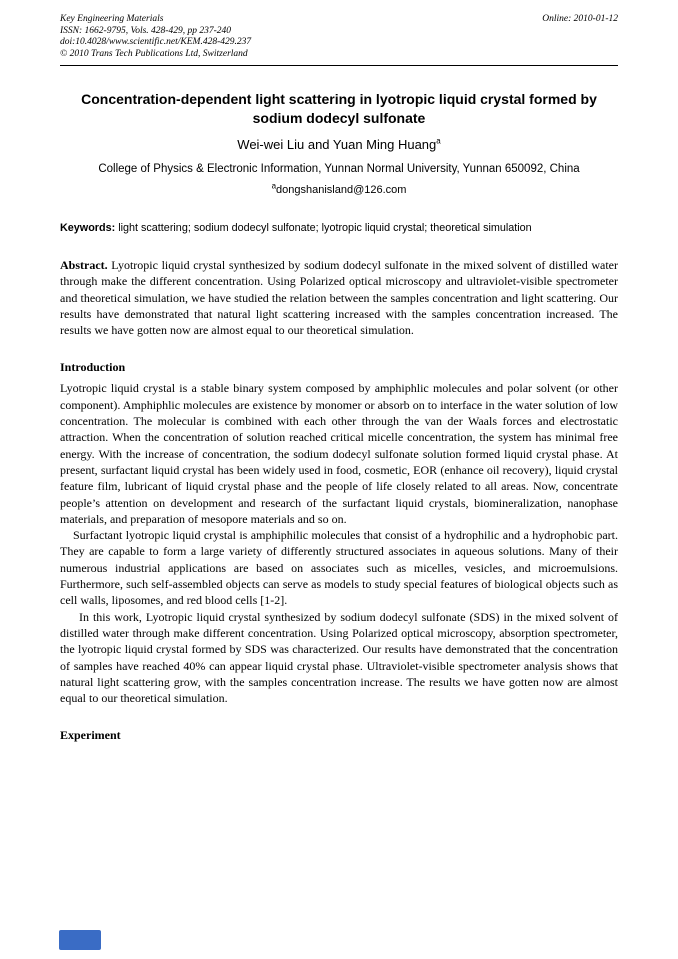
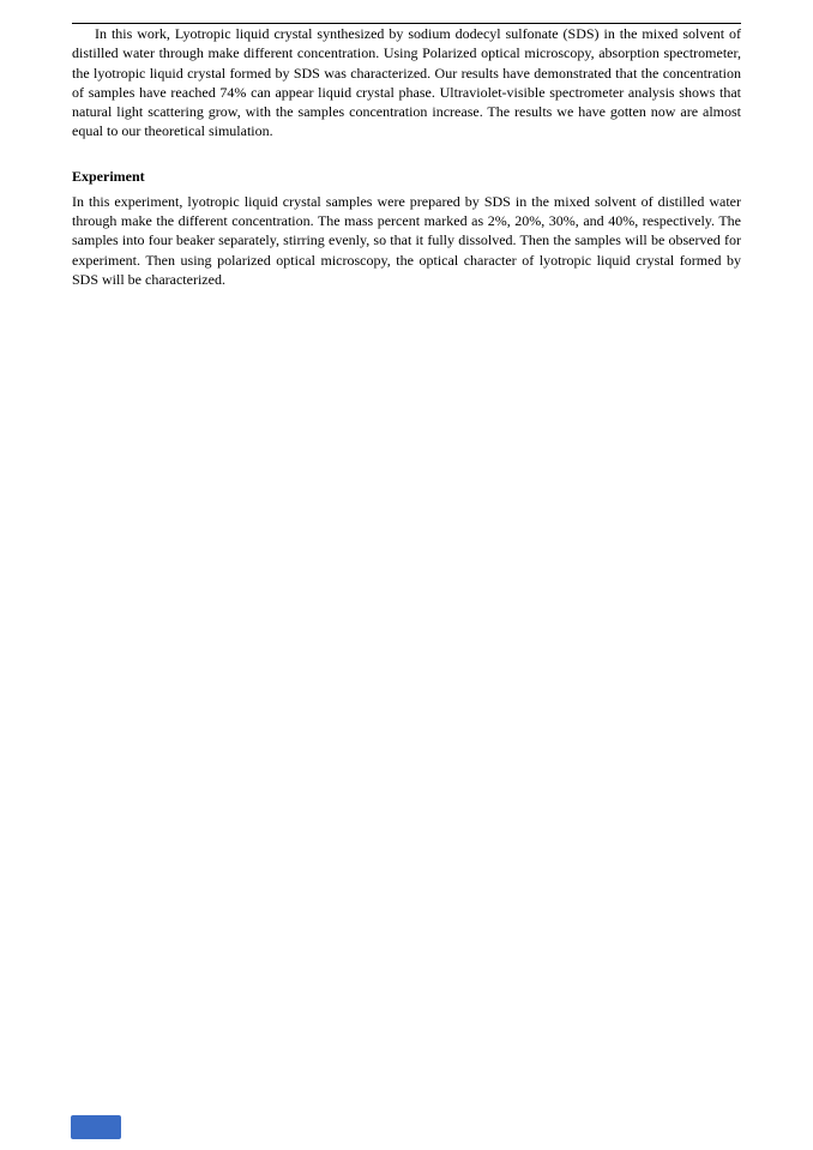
- Key Engineering Materials
- ISSN: 1662-9795, Vols. 428-429, pp 237-240
- doi:10.4028/www.scientific.net/KEM.428-429.237
- © 2010 Trans Tech Publications Ltd, Switzerland
- Online: 2010-01-12
- Concentration-dependent light scattering in lyotropic liquid crystal formed by sodium dodecyl sulfonate
- Wei-wei Liu and Yuan Ming Huanga
- College of Physics & Electronic Information, Yunnan Normal University, Yunnan 650092, China
- adongshanisland@126.com
- Keywords: light scattering; sodium dodecyl sulfonate; lyotropic liquid crystal; theoretical simulation
- Abstract. Lyotropic liquid crystal synthesized by sodium dodecyl sulfonate in the mixed solvent of distilled water through make the different concentration. Using Polarized optical microscopy and ultraviolet-visible spectrometer and theoretical simulation, we have studied the relation between the samples concentration and light scattering. Our results have demonstrated that natural light scattering increased with the samples concentration increased. The results we have gotten now are almost equal to our theoretical simulation.
- Introduction
- Lyotropic liquid crystal is a stable binary system composed by amphiphlic molecules and polar solvent (or other component). Amphiphlic molecules are existence by monomer or absorb on to interface in the water solution of low concentration. The molecular is combined with each other through the van der Waals forces and electrostatic attraction. When the concentration of solution reached critical micelle concentration, the system has minimal free energy. With the increase of concentration, the sodium dodecyl sulfonate solution formed liquid crystal phase. At present, surfactant liquid crystal has been widely used in food, cosmetic, EOR (enhance oil recovery), liquid crystal feature film, lubricant of liquid crystal phase and the people of life closely related to all areas. Now, concentrate people’s attention on development and research of the surfactant liquid crystals, biomineralization, nanophase materials, and preparation of mesopore materials and so on.
- Surfactant lyotropic liquid crystal is amphiphilic molecules that consist of a hydrophilic and a hydrophobic part. They are capable to form a large variety of differently structured associates in aqueous solutions. Many of their numerous industrial applications are based on associates such as micelles, vesicles, and microemulsions. Furthermore, such self-assembled objects can serve as models to study special features of biological objects such as cell walls, liposomes, and red blood cells [1-2].
- In this work, Lyotropic liquid crystal synthesized by sodium dodecyl sulfonate (SDS) in the mixed solvent of distilled water through make different concentration. Using Polarized optical microscopy, absorption spectrometer, the lyotropic liquid crystal formed by SDS was characterized. Our results have demonstrated that the concentration of samples have reached 40% can appear liquid crystal phase. Ultraviolet-visible spectrometer analysis shows that natural light scattering grow, with the samples concentration increase. The results we have gotten now are almost equal to our theoretical simulation.
+ In this work, Lyotropic liquid crystal synthesized by sodium dodecyl sulfonate (SDS) in the mixed solvent of distilled water through make different concentration. Using Polarized optical microscopy, absorption spectrometer, the lyotropic liquid crystal formed by SDS was characterized. Our results have demonstrated that the concentration of samples have reached 74% can appear liquid crystal phase. Ultraviolet-visible spectrometer analysis shows that natural light scattering grow, with the samples concentration increase. The results we have gotten now are almost equal to our theoretical simulation.
  Experiment
+ In this experiment, lyotropic liquid crystal samples were prepared by SDS in the mixed solvent of distilled water through make the different concentration. The mass percent marked as 2%, 20%, 30%, and 40%, respectively. The samples into four beaker separately, stirring evenly, so that it fully dissolved. Then the samples will be observed for experiment. Then using polarized optical microscopy, the optical character of lyotropic liquid crystal formed by SDS will be characterized.
